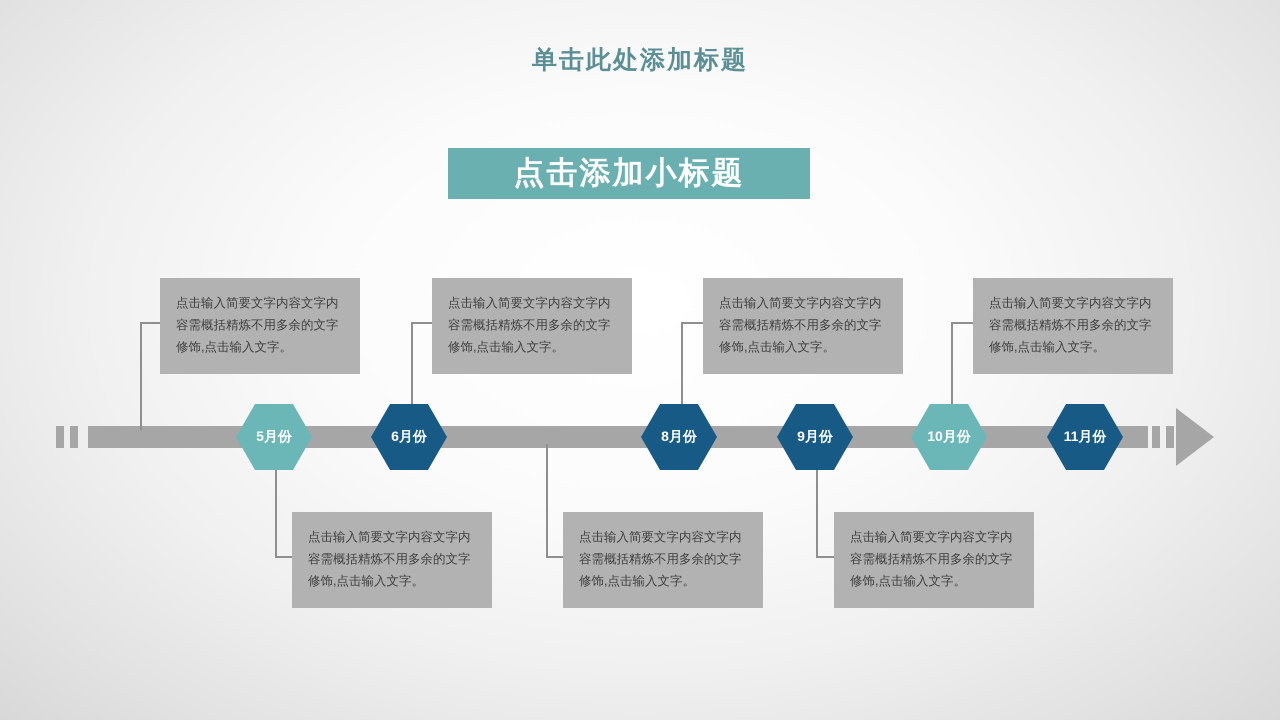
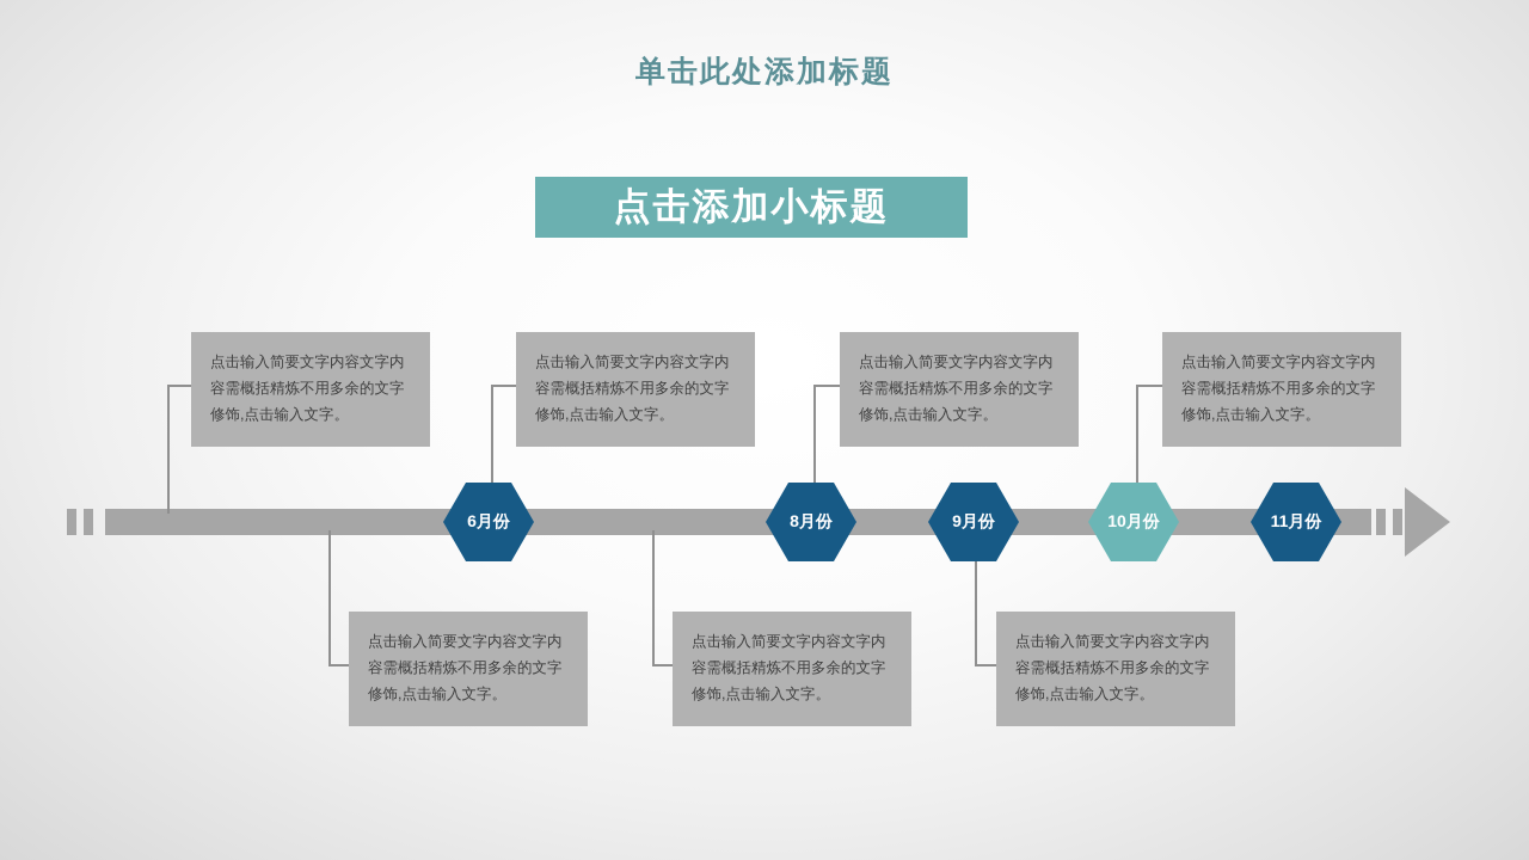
  单击此处添加标题
  点击添加小标题
- 5月份
  6月份
  8月份
  9月份
  10月份
  11月份
  点击输入简要文字内容文字内容需概括精炼不用多余的文字修饰,点击输入文字。
  点击输入简要文字内容文字内容需概括精炼不用多余的文字修饰,点击输入文字。
  点击输入简要文字内容文字内容需概括精炼不用多余的文字修饰,点击输入文字。
  点击输入简要文字内容文字内容需概括精炼不用多余的文字修饰,点击输入文字。
  点击输入简要文字内容文字内容需概括精炼不用多余的文字修饰,点击输入文字。
  点击输入简要文字内容文字内容需概括精炼不用多余的文字修饰,点击输入文字。
  点击输入简要文字内容文字内容需概括精炼不用多余的文字修饰,点击输入文字。
